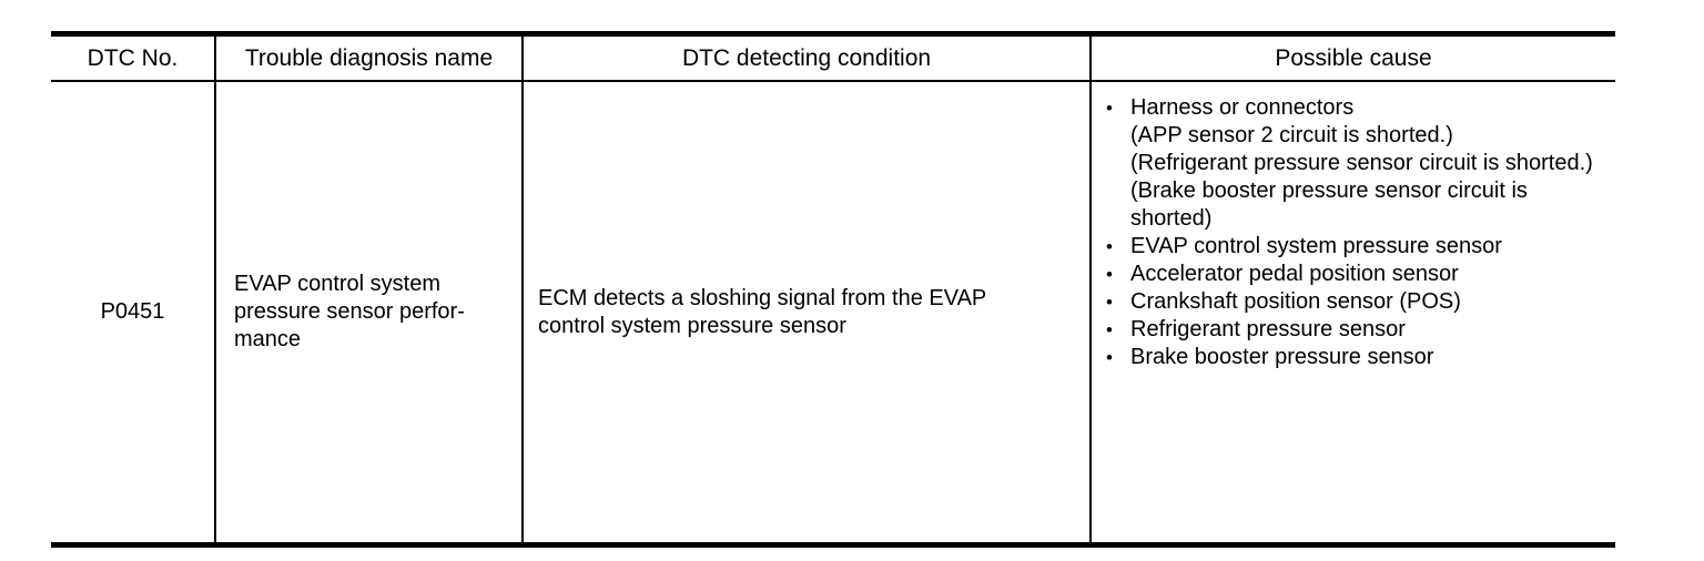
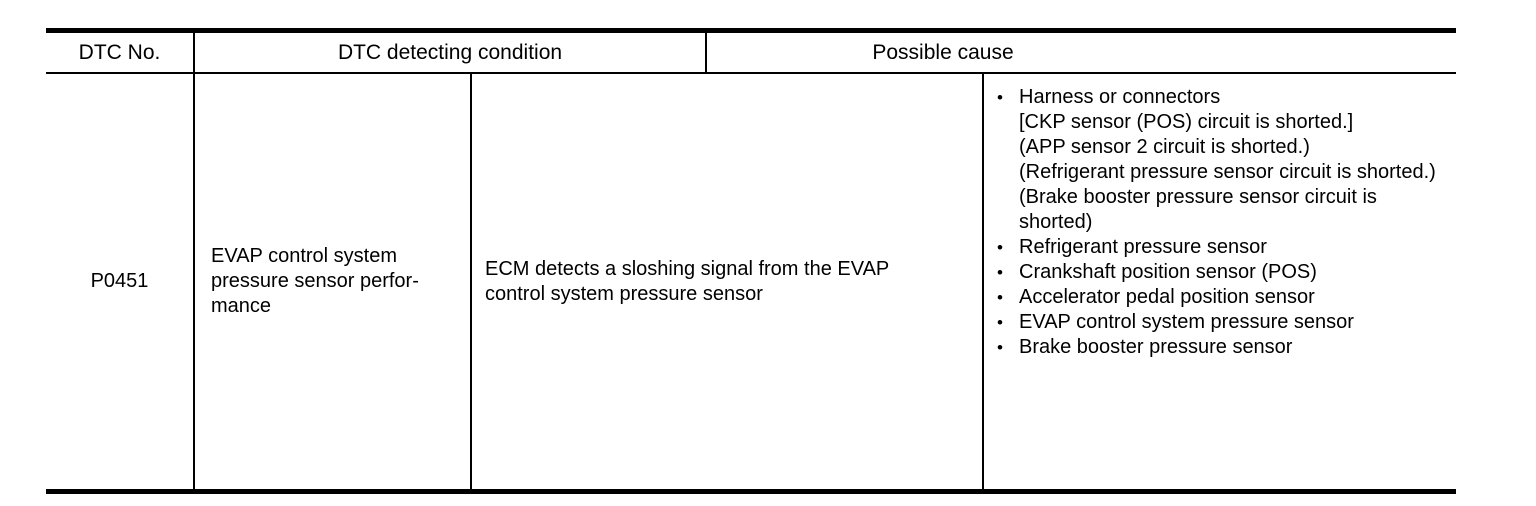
  DTC No.
- Trouble diagnosis name
  DTC detecting condition
  Possible cause
  P0451
  EVAP control system
  pressure sensor perfor-
  mance
  ECM detects a sloshing signal from the EVAP
  control system pressure sensor
  •
  Harness or connectors
+ [CKP sensor (POS) circuit is shorted.]
  (APP sensor 2 circuit is shorted.)
  (Refrigerant pressure sensor circuit is shorted.)
  (Brake booster pressure sensor circuit is shorted)
  •
- EVAP control system pressure sensor
+ Refrigerant pressure sensor
  •
- Accelerator pedal position sensor
+ Crankshaft position sensor (POS)
  •
- Crankshaft position sensor (POS)
+ Accelerator pedal position sensor
  •
- Refrigerant pressure sensor
+ EVAP control system pressure sensor
  •
  Brake booster pressure sensor
